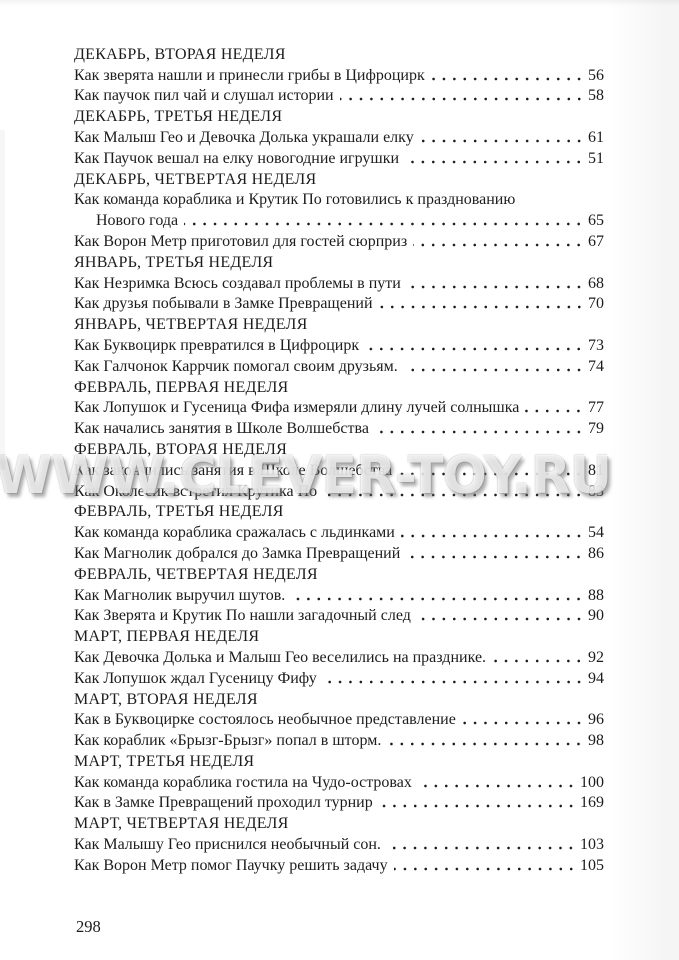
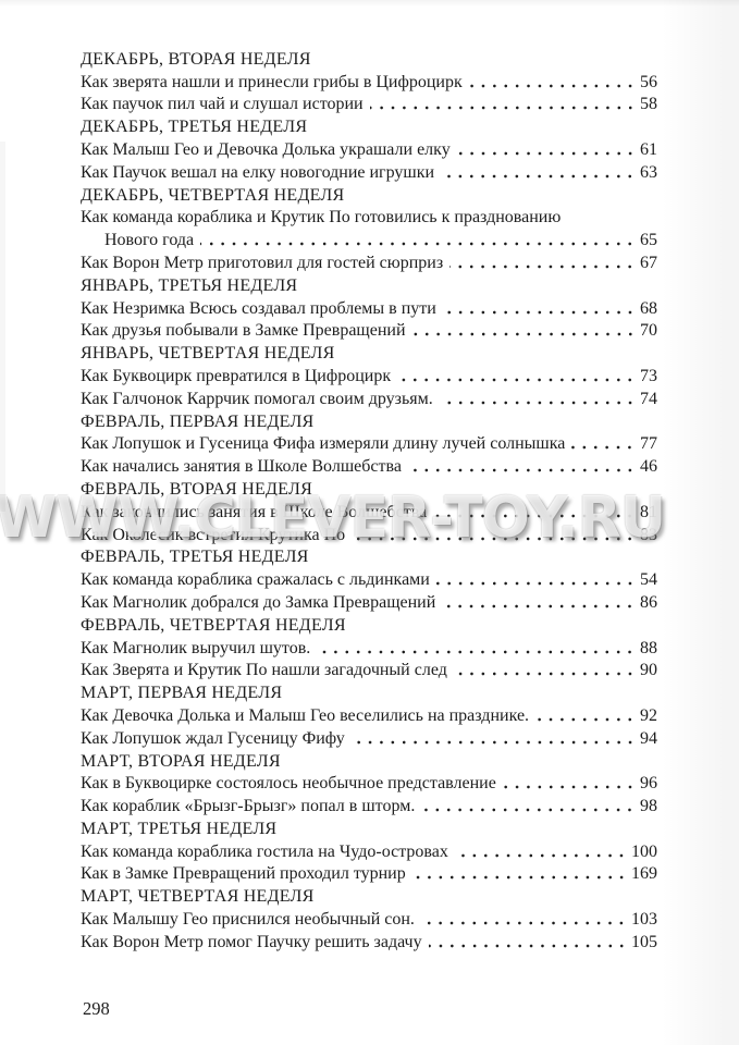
  ДЕКАБРЬ, ВТОРАЯ НЕДЕЛЯ
  Как зверята нашли и принесли грибы в Цифроцирк
  56
  Как паучок пил чай и слушал истории
  58
  ДЕКАБРЬ, ТРЕТЬЯ НЕДЕЛЯ
  Как Малыш Гео и Девочка Долька украшали елку
  61
  Как Паучок вешал на елку новогодние игрушки
- 51
+ 63
  ДЕКАБРЬ, ЧЕТВЕРТАЯ НЕДЕЛЯ
  Как команда кораблика и Крутик По готовились к празднованию
  Нового года
  65
  Как Ворон Метр приготовил для гостей сюрприз
  67
  ЯНВАРЬ, ТРЕТЬЯ НЕДЕЛЯ
  Как Незримка Всюсь создавал проблемы в пути
  68
  Как друзья побывали в Замке Превращений
  70
  ЯНВАРЬ, ЧЕТВЕРТАЯ НЕДЕЛЯ
  Как Буквоцирк превратился в Цифроцирк
  73
  Как Галчонок Каррчик помогал своим друзьям.
  74
  ФЕВРАЛЬ, ПЕРВАЯ НЕДЕЛЯ
  Как Лопушок и Гусеница Фифа измеряли длину лучей солнышка
  77
  Как начались занятия в Школе Волшебства
- 79
+ 46
  ФЕВРАЛЬ, ВТОРАЯ НЕДЕЛЯ
  Как закончились занятия в Школе Волшебства
  81
  Как Околесик встретил Крутика По
  83
  ФЕВРАЛЬ, ТРЕТЬЯ НЕДЕЛЯ
  Как команда кораблика сражалась с льдинками
  54
  Как Магнолик добрался до Замка Превращений
  86
  ФЕВРАЛЬ, ЧЕТВЕРТАЯ НЕДЕЛЯ
  Как Магнолик выручил шутов.
  88
  Как Зверята и Крутик По нашли загадочный след
  90
  МАРТ, ПЕРВАЯ НЕДЕЛЯ
  Как Девочка Долька и Малыш Гео веселились на празднике.
  92
  Как Лопушок ждал Гусеницу Фифу
  94
  МАРТ, ВТОРАЯ НЕДЕЛЯ
  Как в Буквоцирке состоялось необычное представление
  96
  Как кораблик «Брызг-Брызг» попал в шторм.
  98
  МАРТ, ТРЕТЬЯ НЕДЕЛЯ
  Как команда кораблика гостила на Чудо-островах
  100
  Как в Замке Превращений проходил турнир
  169
  МАРТ, ЧЕТВЕРТАЯ НЕДЕЛЯ
  Как Малышу Гео приснился необычный сон.
  103
  Как Ворон Метр помог Паучку решить задачу
  105
  WWW.CLEVER-TOY.RU
  298
